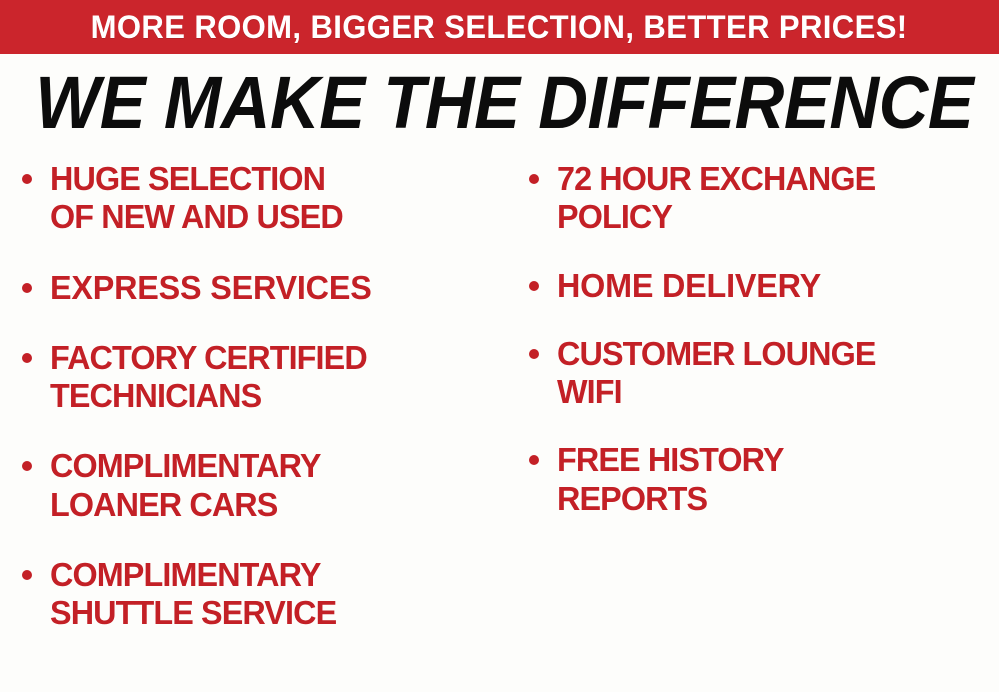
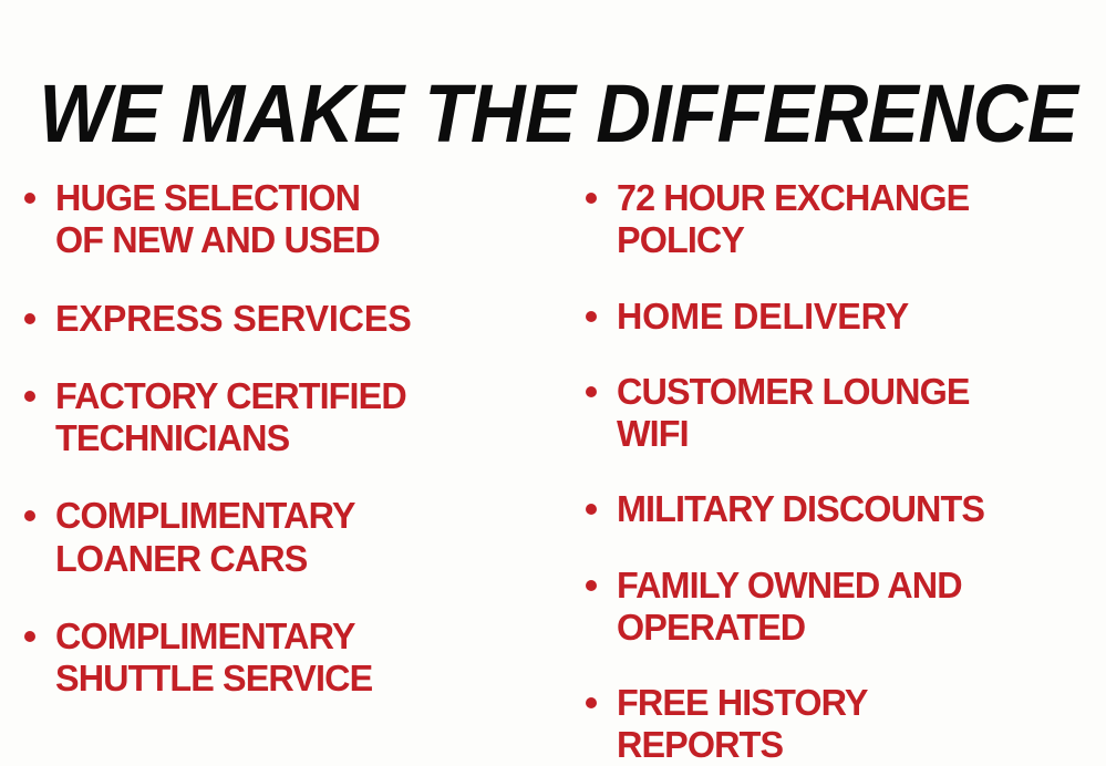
- MORE ROOM, BIGGER SELECTION, BETTER PRICES!
  WE MAKE THE DIFFERENCE
  HUGE SELECTION
  OF NEW AND USED
  EXPRESS SERVICES
  FACTORY CERTIFIED
  TECHNICIANS
  COMPLIMENTARY
  LOANER CARS
  COMPLIMENTARY
  SHUTTLE SERVICE
  72 HOUR EXCHANGE
  POLICY
  HOME DELIVERY
  CUSTOMER LOUNGE
  WIFI
+ MILITARY DISCOUNTS
+ FAMILY OWNED AND
+ OPERATED
  FREE HISTORY
  REPORTS
